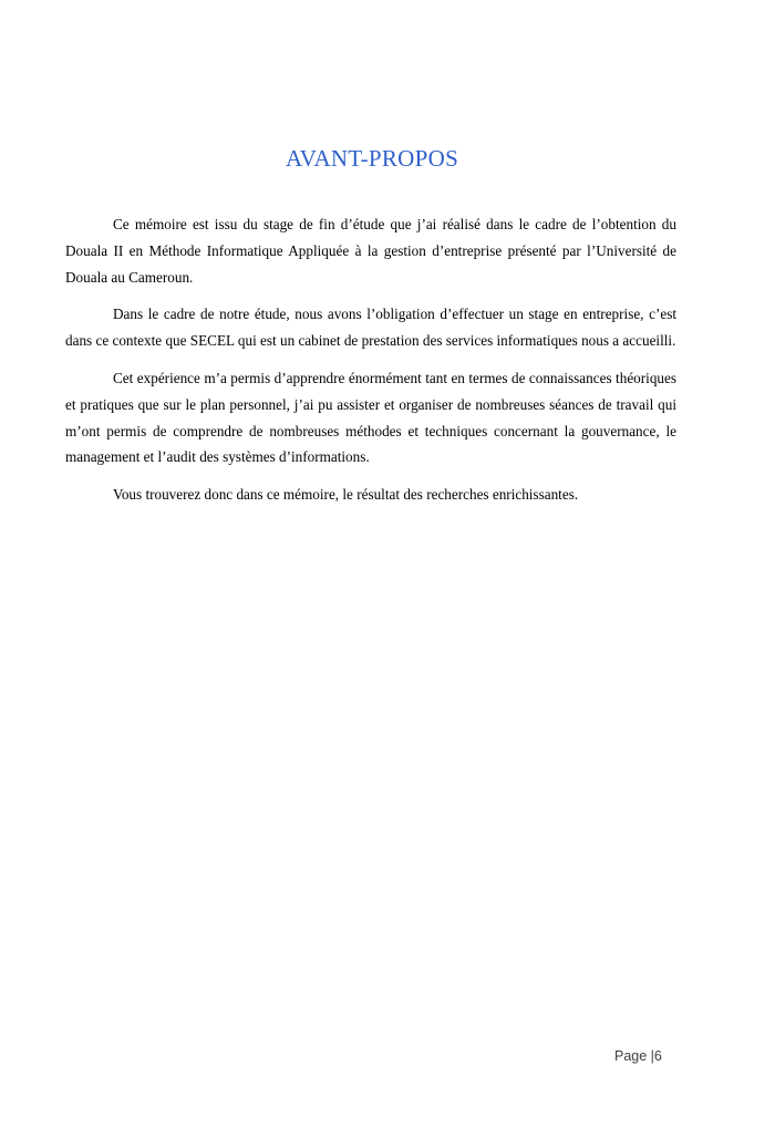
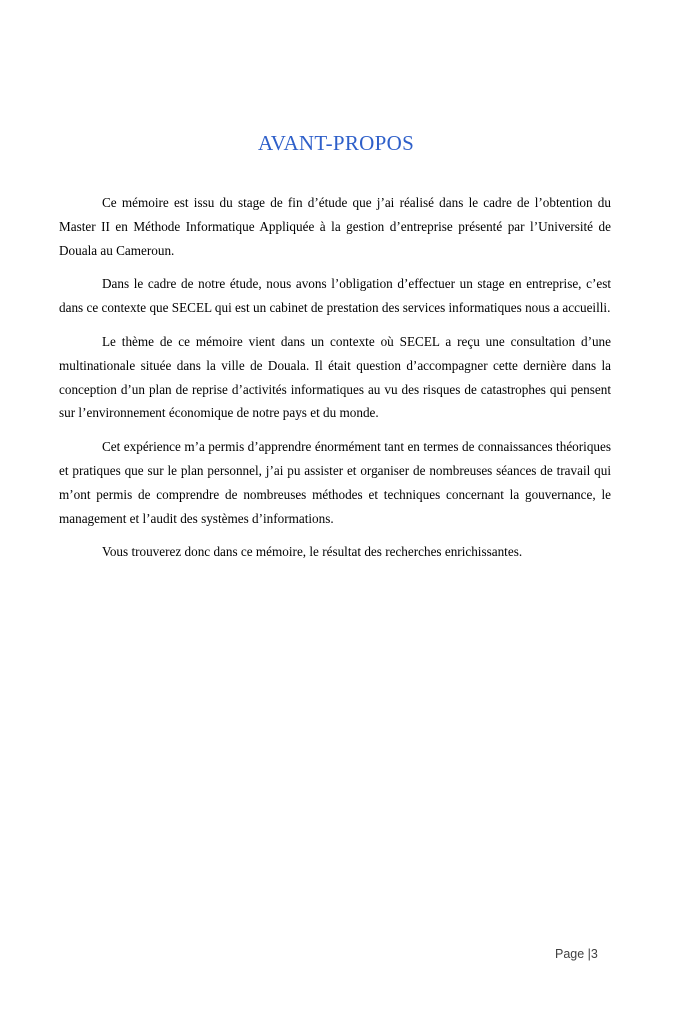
  AVANT-PROPOS
- Ce mémoire est issu du stage de fin d’étude que j’ai réalisé dans le cadre de l’obtention du Douala II en Méthode Informatique Appliquée à la gestion d’entreprise présenté par l’Université de Douala au Cameroun.
+ Ce mémoire est issu du stage de fin d’étude que j’ai réalisé dans le cadre de l’obtention du Master II en Méthode Informatique Appliquée à la gestion d’entreprise présenté par l’Université de Douala au Cameroun.
  Dans le cadre de notre étude, nous avons l’obligation d’effectuer un stage en entreprise, c’est dans ce contexte que SECEL qui est un cabinet de prestation des services informatiques nous a accueilli.
+ Le thème de ce mémoire vient dans un contexte où SECEL a reçu une consultation d’une multinationale située dans la ville de Douala. Il était question d’accompagner cette dernière dans la conception d’un plan de reprise d’activités informatiques au vu des risques de catastrophes qui pensent sur l’environnement économique de notre pays et du monde.
  Cet expérience m’a permis d’apprendre énormément tant en termes de connaissances théoriques et pratiques que sur le plan personnel, j’ai pu assister et organiser de nombreuses séances de travail qui m’ont permis de comprendre de nombreuses méthodes et techniques concernant la gouvernance, le management et l’audit des systèmes d’informations.
  Vous trouverez donc dans ce mémoire, le résultat des recherches enrichissantes.
- Page |6
+ Page |3
